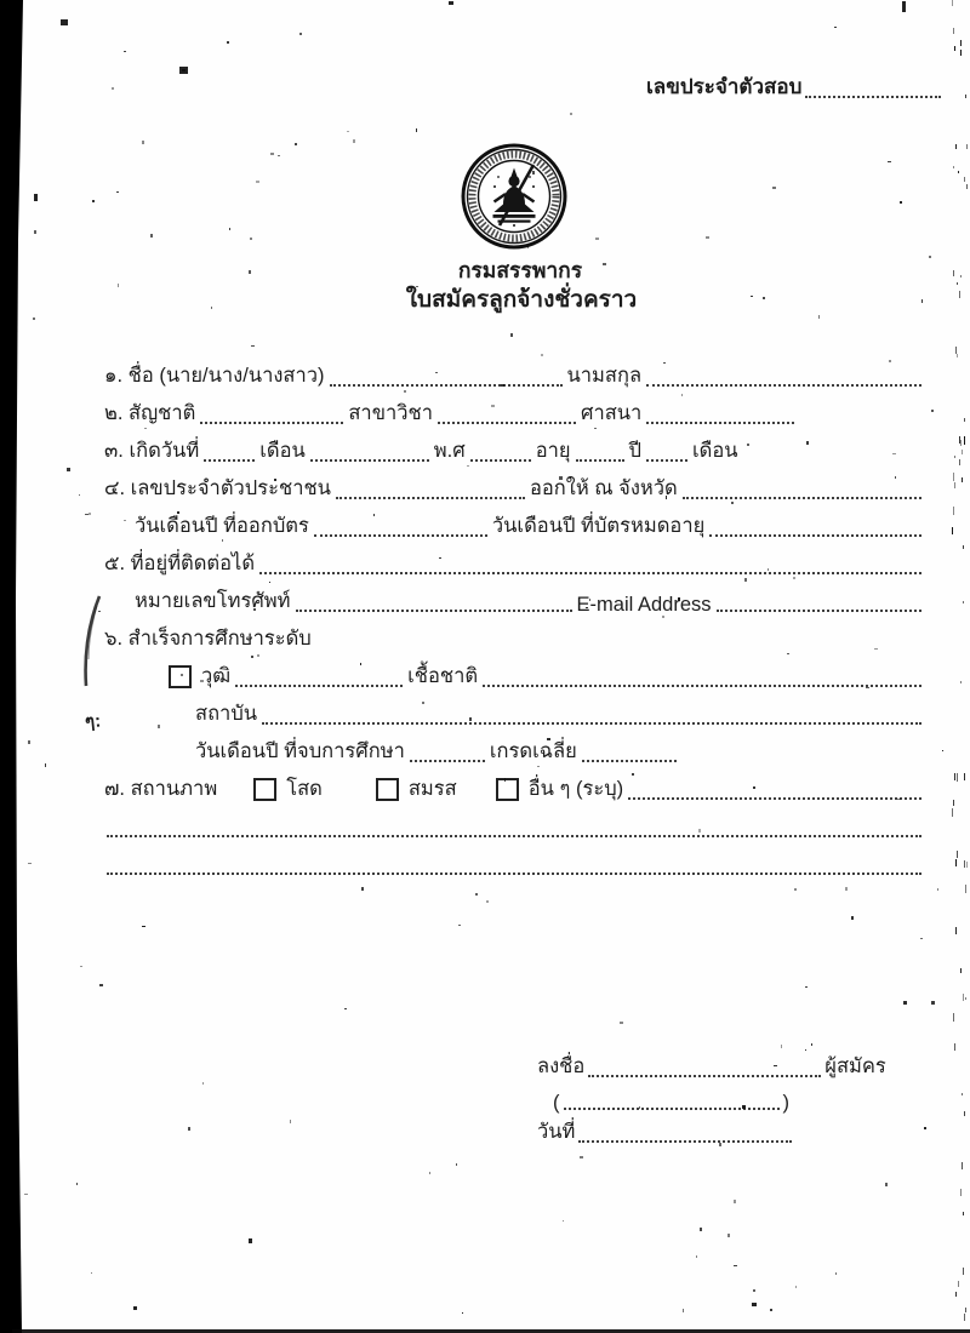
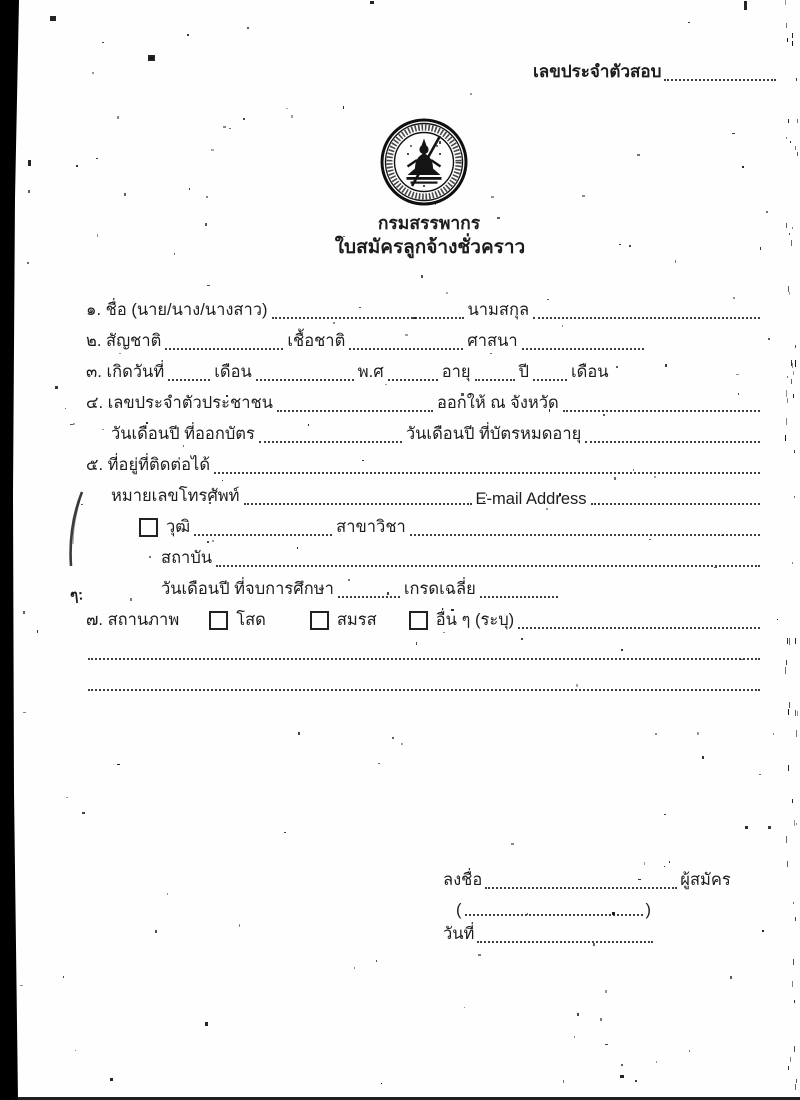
  เลขประจำตัวสอบ
  กรมสรรพากร
  ใบสมัครลูกจ้างชั่วคราว
  ๑. ชื่อ (นาย/นาง/นางสาว)
  นามสกุล
  ๒. สัญชาติ
- สาขาวิชา
+ เชื้อชาติ
  ศาสนา
  ๓. เกิดวันที่
  เดือน
  พ.ศ
  อายุ
  ปี
  เดือน
  ๔. เลขประจำตัวประชาชน
  ออกให้ ณ จังหวัด
  วันเดือนปี ที่ออกบัตร
  วันเดือนปี ที่บัตรหมดอายุ
  ๕. ที่อยู่ที่ติดต่อได้
  หมายเลขโทรศัพท์
  E-mail Address
- ๖. สำเร็จการศึกษาระดับ
  วุฒิ
- เชื้อชาติ
+ สาขาวิชา
  สถาบัน
  วันเดือนปี ที่จบการศึกษา
  เกรดเฉลี่ย
  ๗. สถานภาพ
  โสด
  สมรส
  อื่น ๆ (ระบุ)
  ลงชื่อ
  ผู้สมัคร
  (
  )
  วันที่
